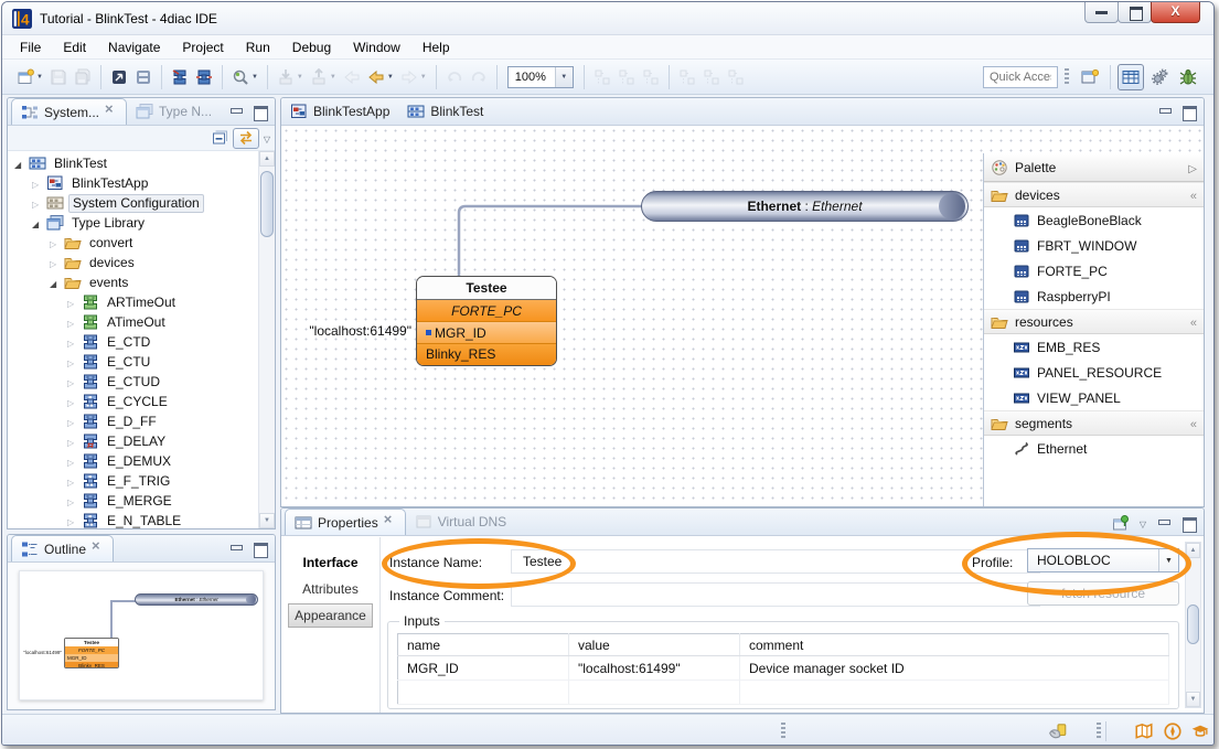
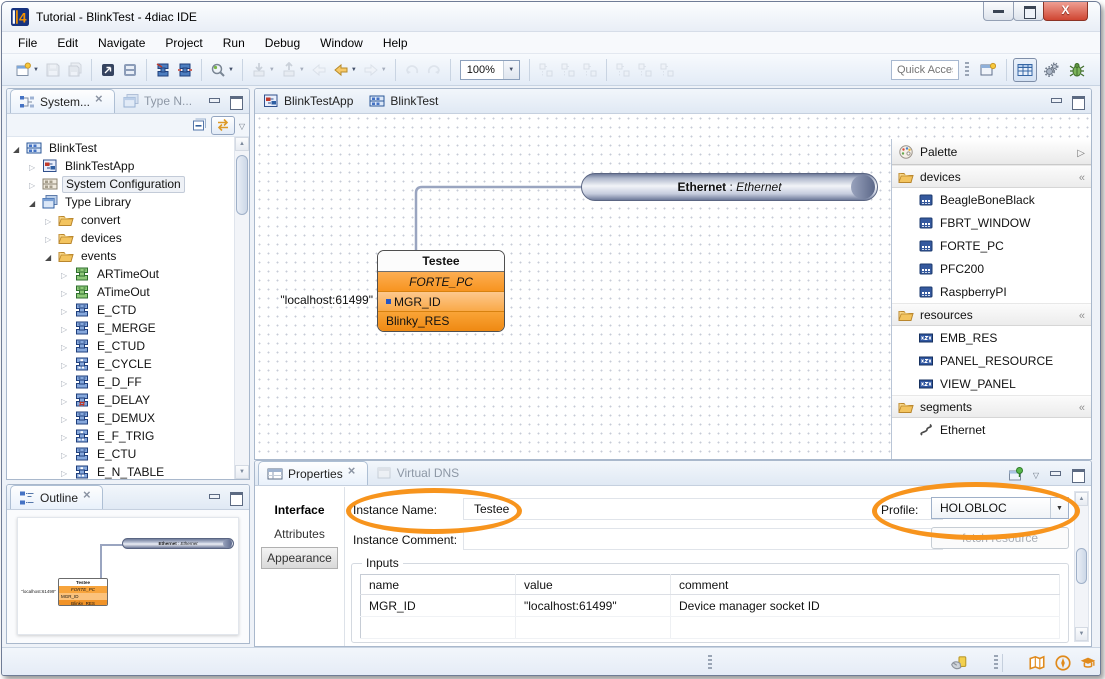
  Tutorial - BlinkTest - 4diac IDE
  File
  Edit
  Navigate
  Project
  Run
  Debug
  Window
  Help
  100%
  Quick Acce
  System...
  Type N...
  BlinkTest
  BlinkTestApp
  System Configuration
  Type Library
  convert
  devices
  events
  ARTimeOut
  ATimeOut
  E_CTD
- E_CTU
+ E_MERGE
  E_CTUD
  E_CYCLE
  E_D_FF
  E_DELAY
  E_DEMUX
  E_F_TRIG
- E_MERGE
+ E_CTU
  E_N_TABLE
  Outline
  BlinkTestApp
  BlinkTest
  Ethernet : Ethernet
  Testee
  FORTE_PC
  MGR_ID
  "localhost:61499"
  Palette
  devices
  BeagleBoneBlack
  FBRT_WINDOW
  FORTE_PC
+ PFC200
  RaspberryPI
  resources
  EMB_RES
  PANEL_RESOURCE
  VIEW_PANEL
  segments
  Ethernet
  Properties
  Virtual DNS
  Interface
  Attributes
  Appearance
  Instance Name:
  Testee
  Profile:
  HOLOBLOC
  Instance Comment:
  fetch resource
  Inputs
  	name	value	comment
  MGR_ID	"localhost:61499"	Device manager socket ID
